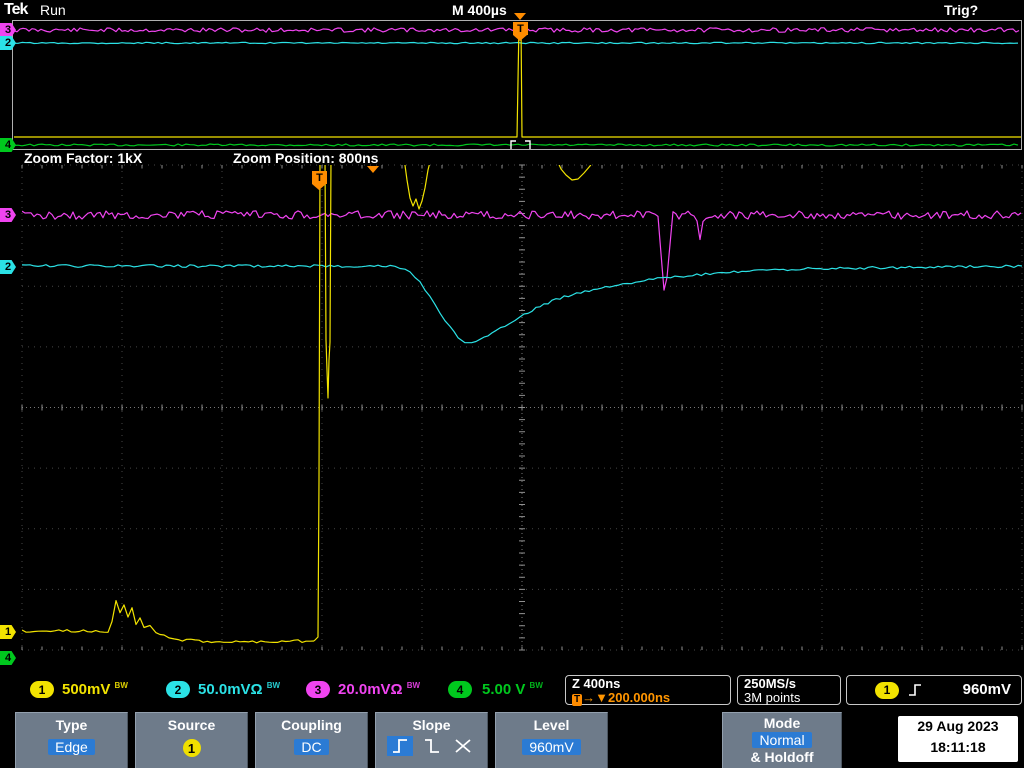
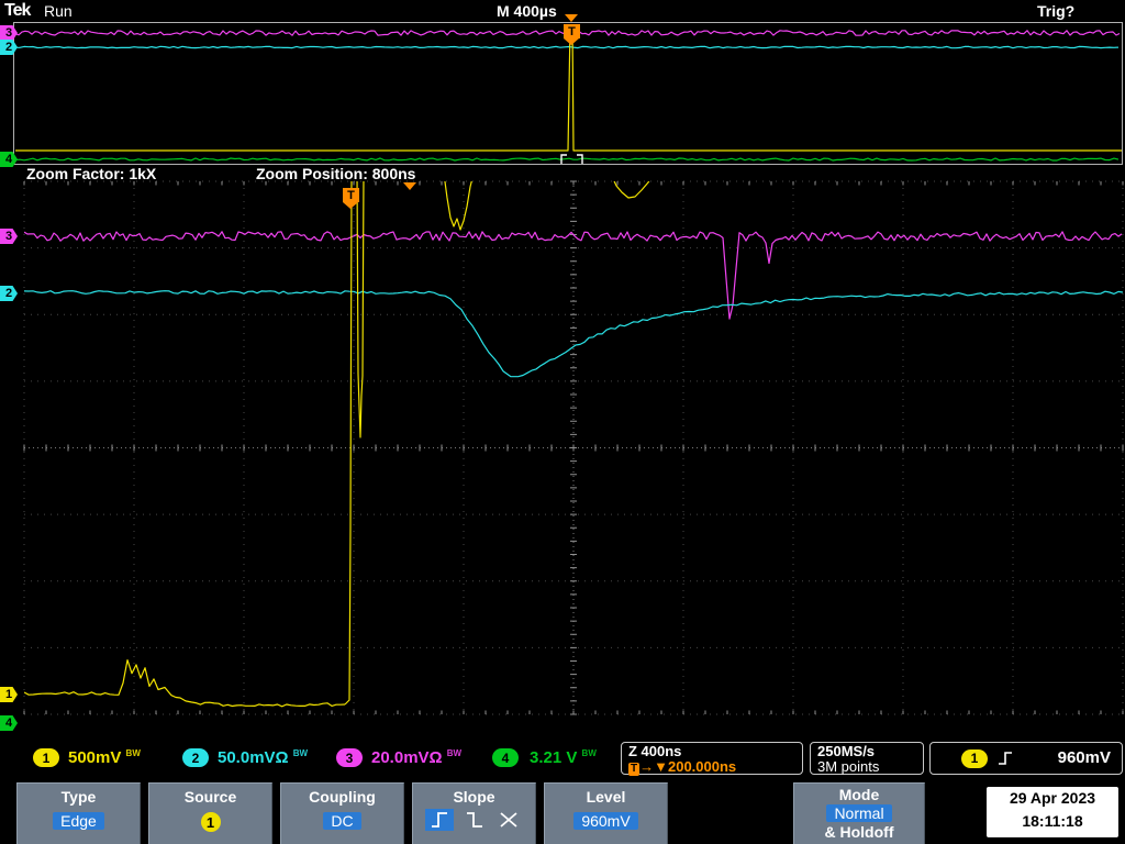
  Tek
  Run
  M 400µs
  Trig?
  3
  2
  4
  T
  Zoom Factor: 1kX
  Zoom Position: 800ns
  3
  2
  1
  4
  T
  1
  500mV BW
  2
  50.0mVΩ BW
  3
  20.0mVΩ BW
  4
- 5.00 V BW
+ 3.21 V BW
  Z 400ns
  T →▼200.000ns
  250MS/s
  3M points
  1
  960mV
  Type
  Edge
  Source
  1
  Coupling
  DC
  Slope
  Level
  960mV
  Mode
  Normal
  & Holdoff
- 29 Aug 2023
+ 29 Apr 2023
  18:11:18
